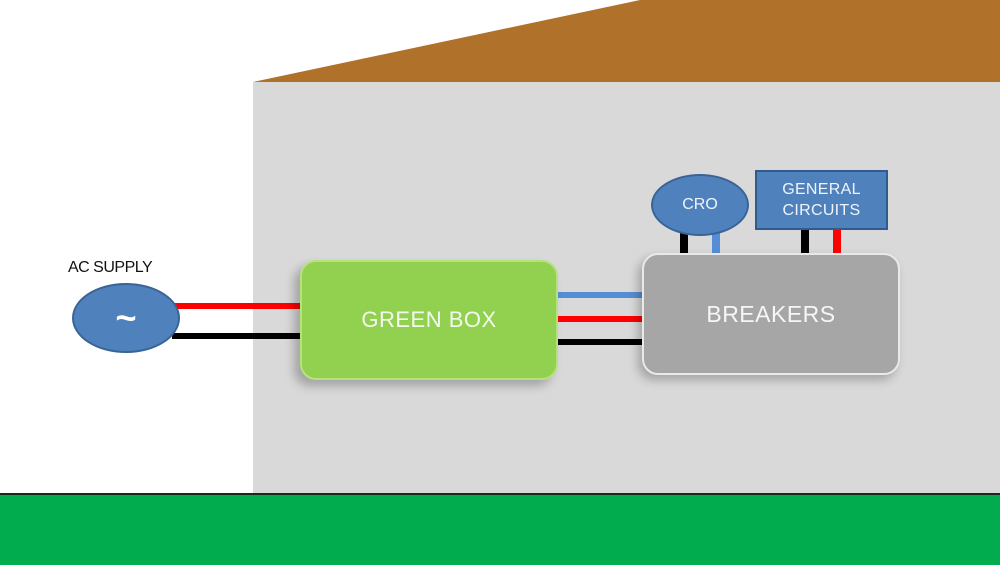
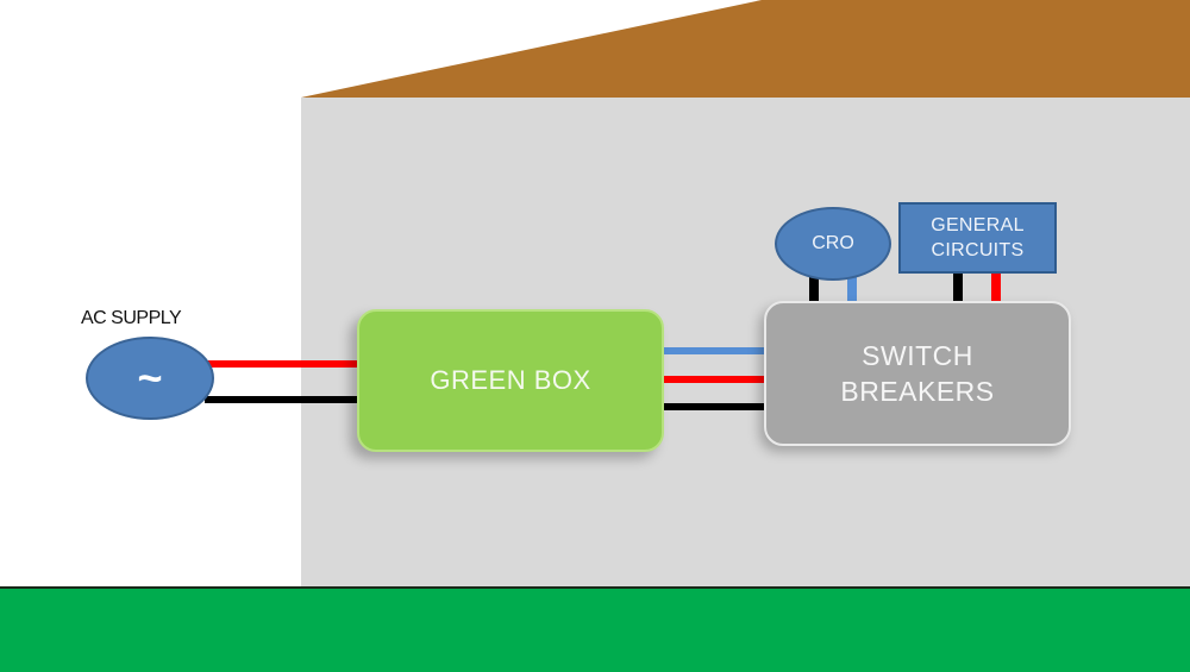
  AC SUPPLY
  ~
  GREEN BOX
+ SWITCH
  BREAKERS
  CRO
  GENERAL
  CIRCUITS
